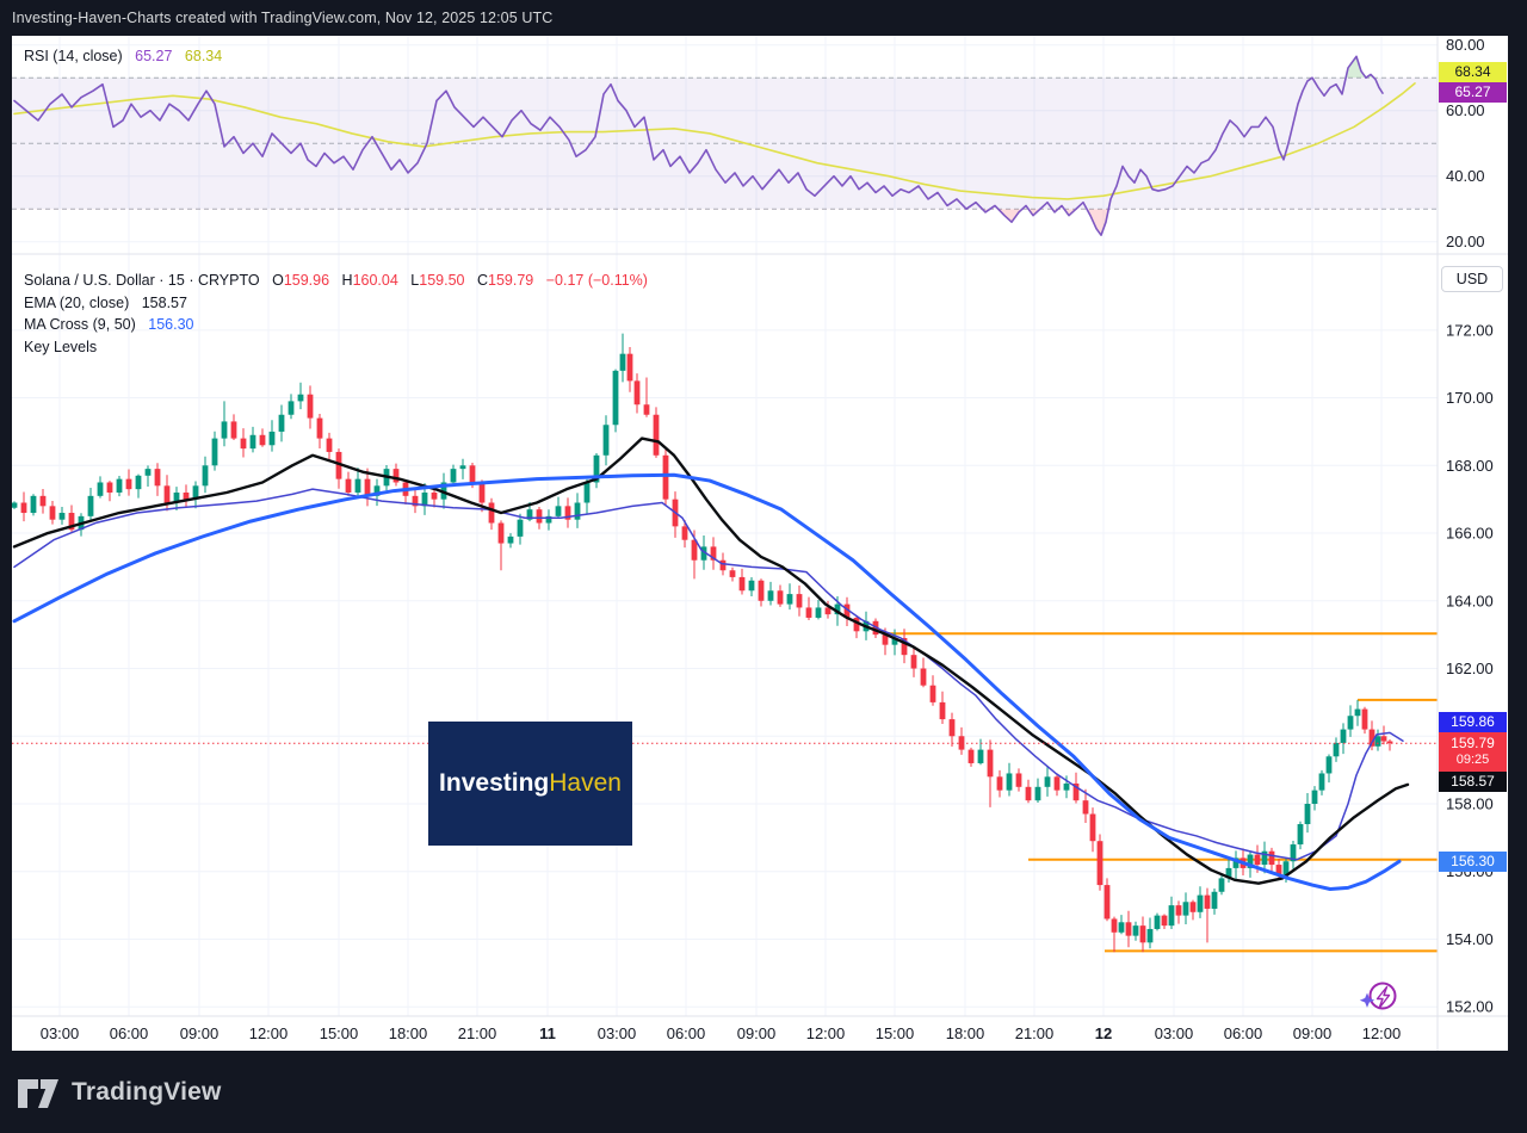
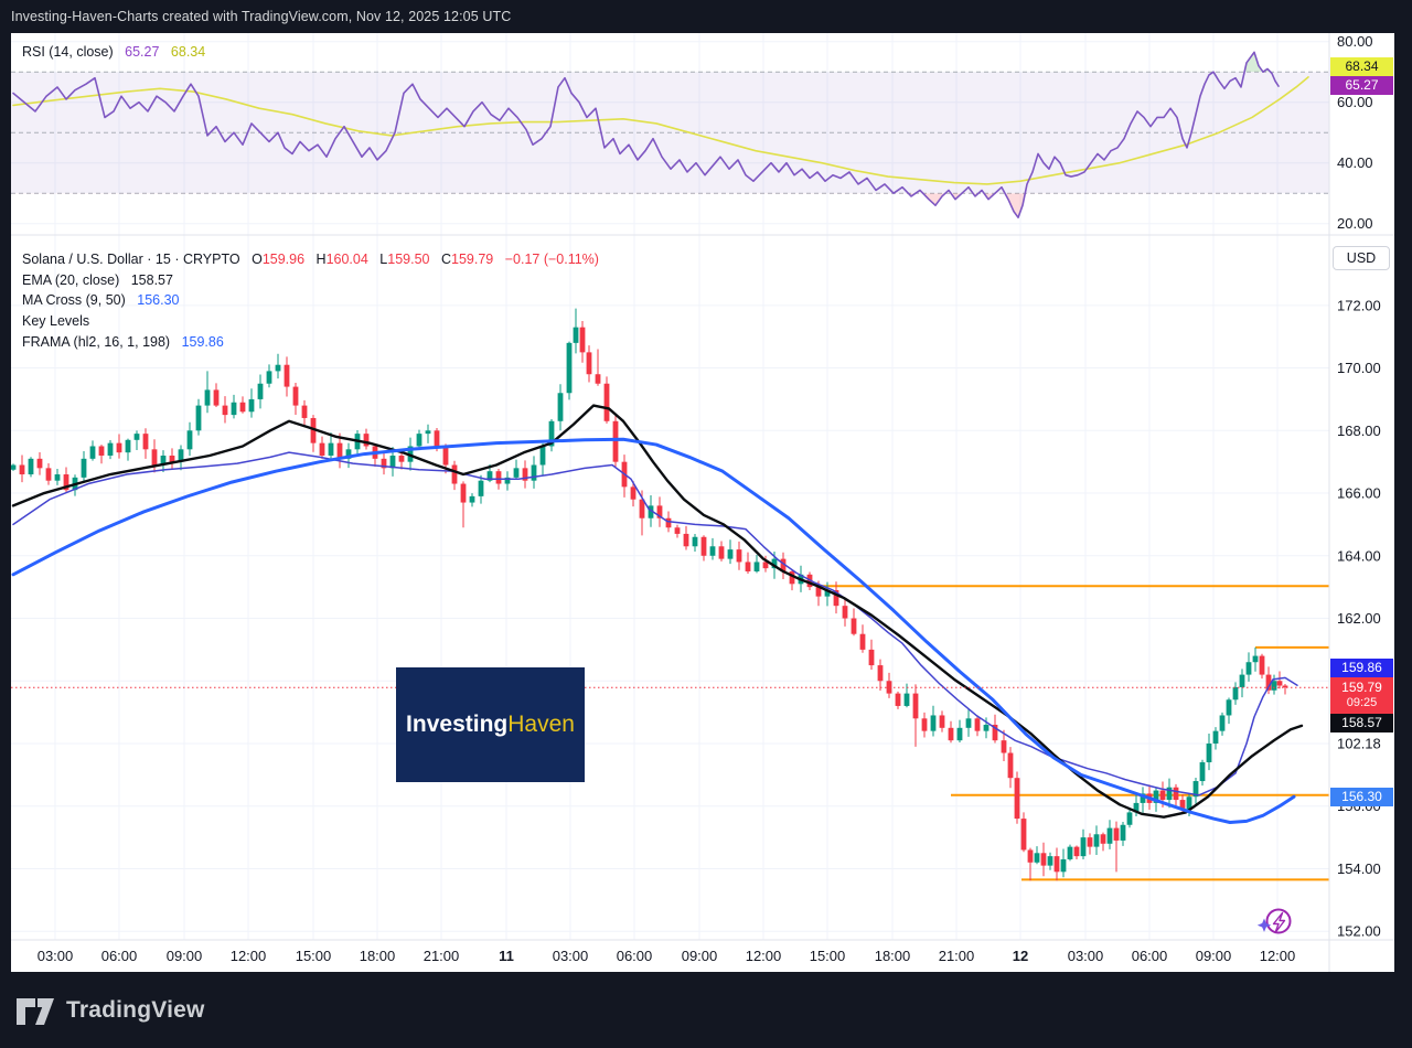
  Investing-Haven-Charts created with TradingView.com, Nov 12, 2025 12:05 UTC
  80.00
  60.00
  40.00
  20.00
  172.00
  170.00
  168.00
  166.00
  164.00
  162.00
- 158.00
+ 102.18
  154.00
  152.00
  03:00
  06:00
  09:00
  12:00
  15:00
  18:00
  21:00
  11
  03:00
  06:00
  09:00
  12:00
  15:00
  18:00
  21:00
  12
  03:00
  06:00
  09:00
  12:00
  RSI (14, close) 65.27 68.34
  Solana / U.S. Dollar · 15 · CRYPTO O159.96 H160.04 L159.50 C159.79 −0.17 (−0.11%)
  EMA (20, close) 158.57
  MA Cross (9, 50) 156.30
  Key Levels
+ FRAMA (hl2, 16, 1, 198) 159.86
  USD
  68.34
  65.27
  159.86
  159.79
  09:25
  158.57
  156.30
  Investing
  Haven
  TradingView
